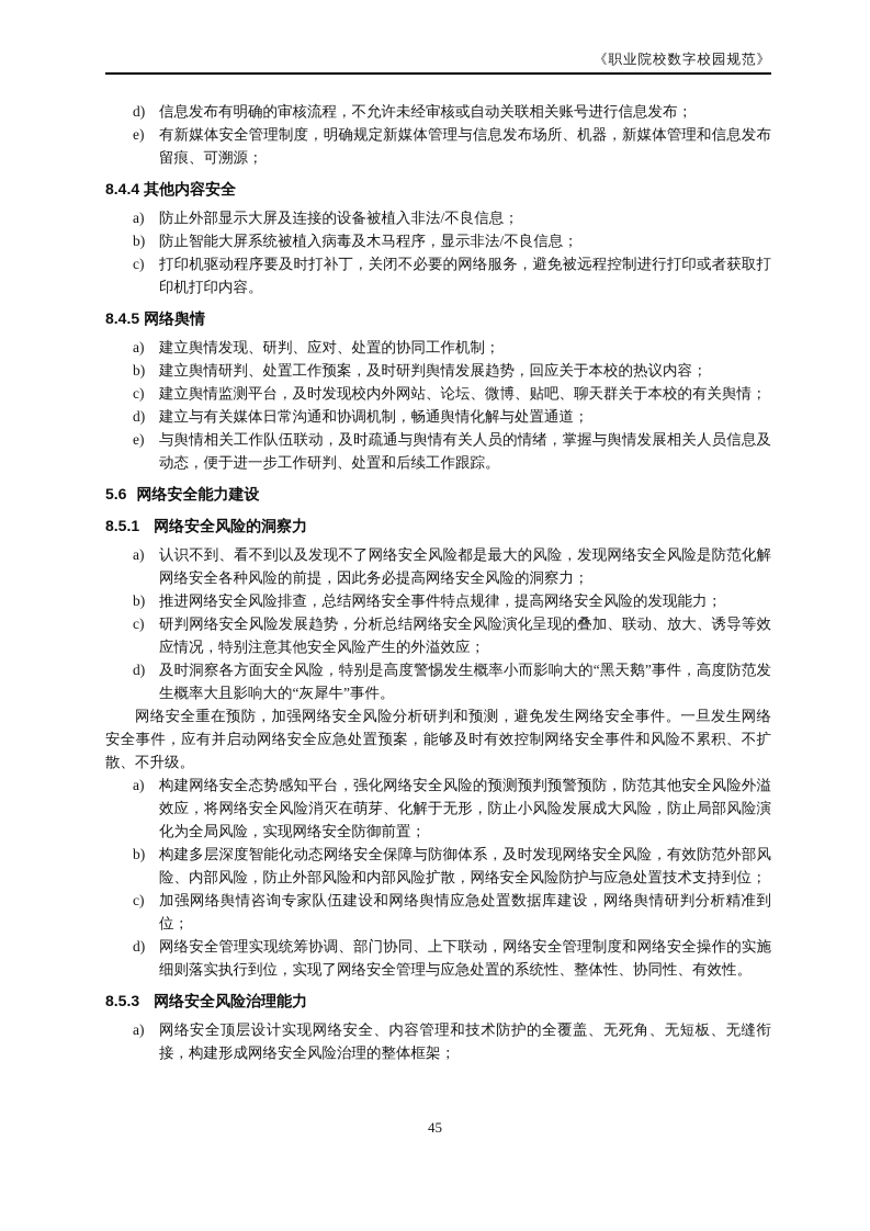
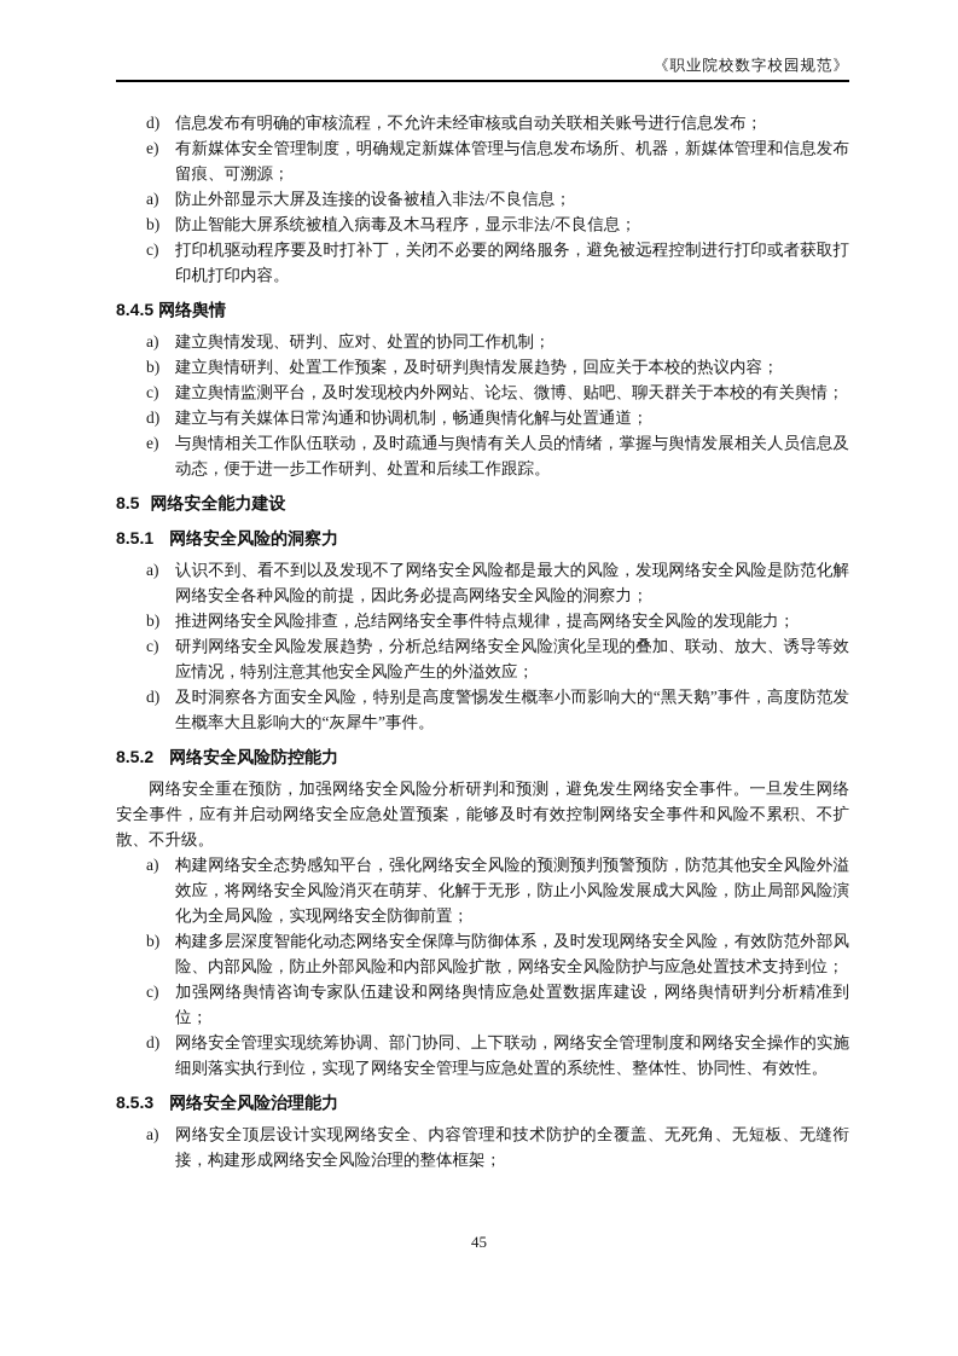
  《职业院校数字校园规范》
  d)
  信息发布有明确的审核流程，不允许未经审核或自动关联相关账号进行信息发布；
  e)
  有新媒体安全管理制度，明确规定新媒体管理与信息发布场所、机器，新媒体管理和信息发布留痕、可溯源；
- 8.4.4 其他内容安全
  a)
  防止外部显示大屏及连接的设备被植入非法/不良信息；
  b)
  防止智能大屏系统被植入病毒及木马程序，显示非法/不良信息；
  c)
  打印机驱动程序要及时打补丁，关闭不必要的网络服务，避免被远程控制进行打印或者获取打印机打印内容。
  8.4.5 网络舆情
  a)
  建立舆情发现、研判、应对、处置的协同工作机制；
  b)
  建立舆情研判、处置工作预案，及时研判舆情发展趋势，回应关于本校的热议内容；
  c)
  建立舆情监测平台，及时发现校内外网站、论坛、微博、贴吧、聊天群关于本校的有关舆情；
  d)
  建立与有关媒体日常沟通和协调机制，畅通舆情化解与处置通道；
  e)
  与舆情相关工作队伍联动，及时疏通与舆情有关人员的情绪，掌握与舆情发展相关人员信息及动态，便于进一步工作研判、处置和后续工作跟踪。
- 5.6 网络安全能力建设
+ 8.5 网络安全能力建设
  8.5.1 网络安全风险的洞察力
  a)
  认识不到、看不到以及发现不了网络安全风险都是最大的风险，发现网络安全风险是防范化解网络安全各种风险的前提，因此务必提高网络安全风险的洞察力；
  b)
  推进网络安全风险排查，总结网络安全事件特点规律，提高网络安全风险的发现能力；
  c)
  研判网络安全风险发展趋势，分析总结网络安全风险演化呈现的叠加、联动、放大、诱导等效应情况，特别注意其他安全风险产生的外溢效应；
  d)
  及时洞察各方面安全风险，特别是高度警惕发生概率小而影响大的“黑天鹅”事件，高度防范发生概率大且影响大的“灰犀牛”事件。
+ 8.5.2 网络安全风险防控能力
  网络安全重在预防，加强网络安全风险分析研判和预测，避免发生网络安全事件。一旦发生网络安全事件，应有并启动网络安全应急处置预案，能够及时有效控制网络安全事件和风险不累积、不扩散、不升级。
  a)
  构建网络安全态势感知平台，强化网络安全风险的预测预判预警预防，防范其他安全风险外溢效应，将网络安全风险消灭在萌芽、化解于无形，防止小风险发展成大风险，防止局部风险演化为全局风险，实现网络安全防御前置；
  b)
  构建多层深度智能化动态网络安全保障与防御体系，及时发现网络安全风险，有效防范外部风险、内部风险，防止外部风险和内部风险扩散，网络安全风险防护与应急处置技术支持到位；
  c)
  加强网络舆情咨询专家队伍建设和网络舆情应急处置数据库建设，网络舆情研判分析精准到位；
  d)
  网络安全管理实现统筹协调、部门协同、上下联动，网络安全管理制度和网络安全操作的实施细则落实执行到位，实现了网络安全管理与应急处置的系统性、整体性、协同性、有效性。
  8.5.3 网络安全风险治理能力
  a)
  网络安全顶层设计实现网络安全、内容管理和技术防护的全覆盖、无死角、无短板、无缝衔接，构建形成网络安全风险治理的整体框架；
  45
